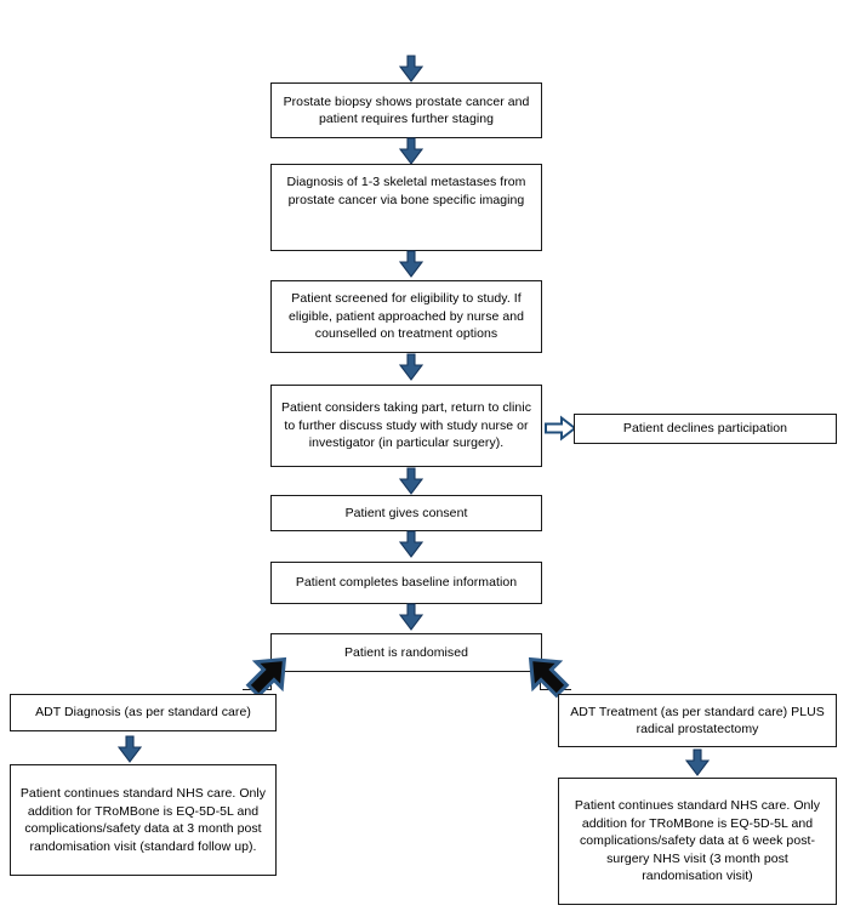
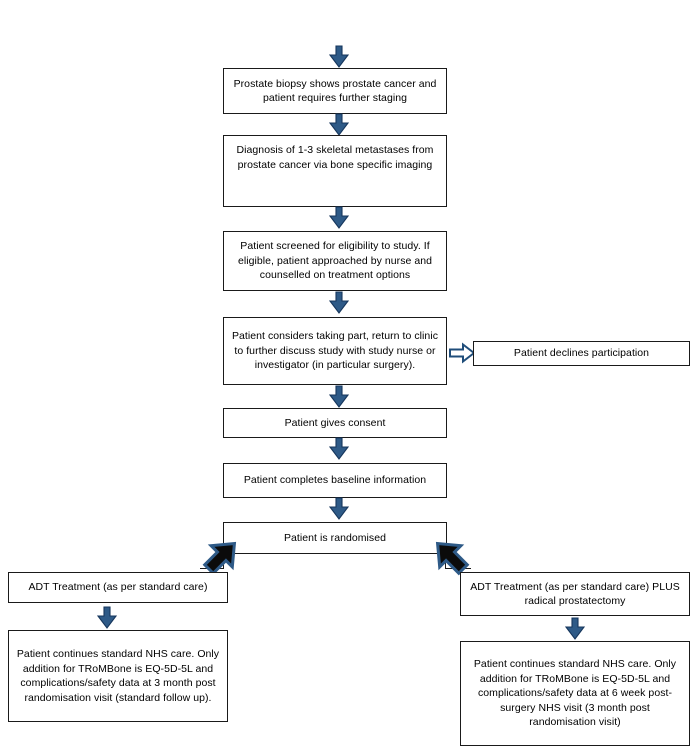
  Prostate biopsy shows prostate cancer and patient requires further staging
  Diagnosis of 1-3 skeletal metastases from prostate cancer via bone specific imaging
  Patient screened for eligibility to study. If eligible, patient approached by nurse and counselled on treatment options
  Patient considers taking part, return to clinic to further discuss study with study nurse or investigator (in particular surgery).
  Patient declines participation
  Patient gives consent
  Patient completes baseline information
  Patient is randomised
- ADT Diagnosis (as per standard care)
+ ADT Treatment (as per standard care)
  Patient continues standard NHS care. Only addition for TRoMBone is EQ-5D-5L and complications/safety data at 3 month post randomisation visit (standard follow up).
  ADT Treatment (as per standard care) PLUS radical prostatectomy
  Patient continues standard NHS care. Only addition for TRoMBone is EQ-5D-5L and complications/safety data at 6 week post-surgery NHS visit (3 month post randomisation visit)
